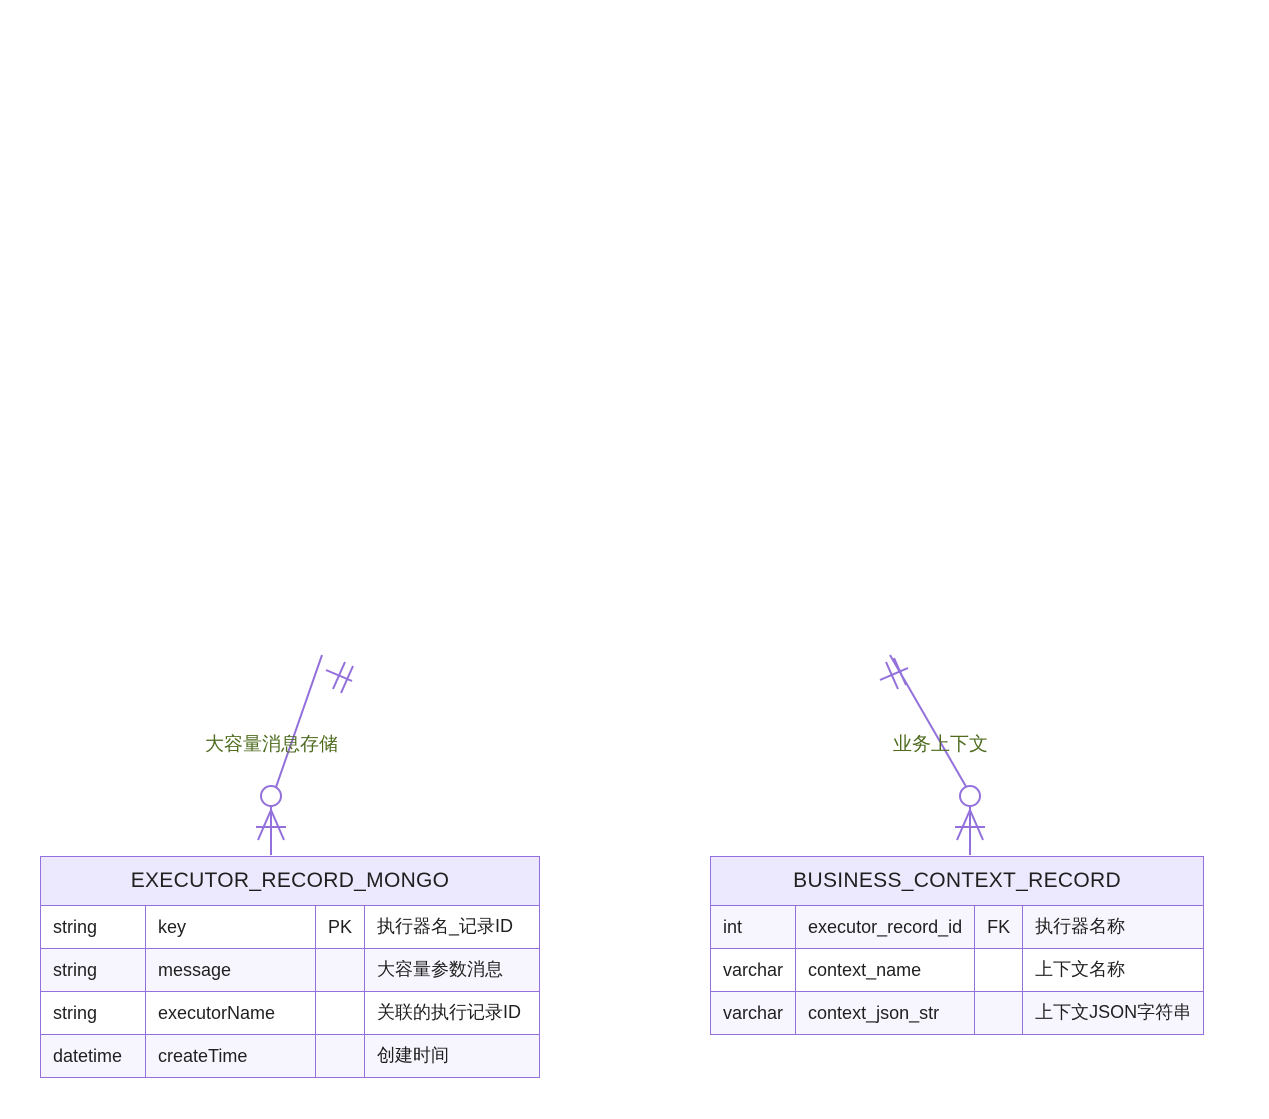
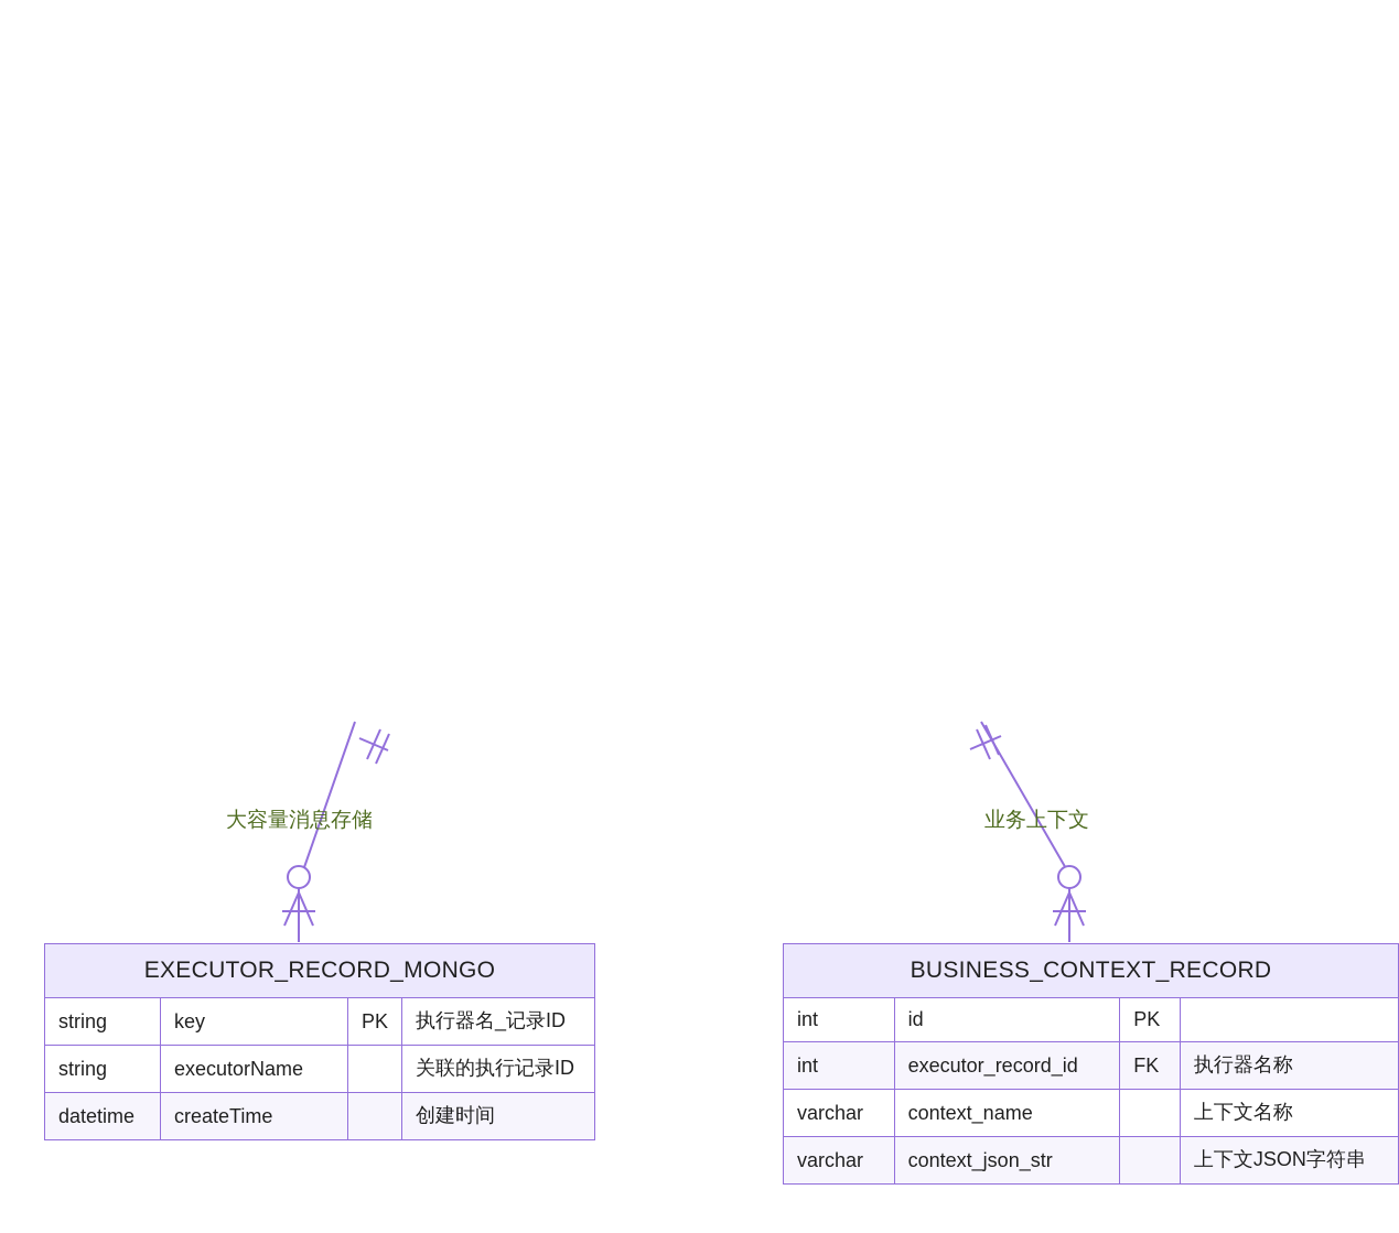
  大容量消息存储
  业务上下文
  EXECUTOR_RECORD_MONGO
  string	key	PK	执行器名_记录ID
- string	message		大容量参数消息
  string	executorName		关联的执行记录ID
  datetime	createTime		创建时间
  BUSINESS_CONTEXT_RECORD
+ int	id	PK
  int	executor_record_id	FK	执行器名称
  varchar	context_name		上下文名称
  varchar	context_json_str		上下文JSON字符串
